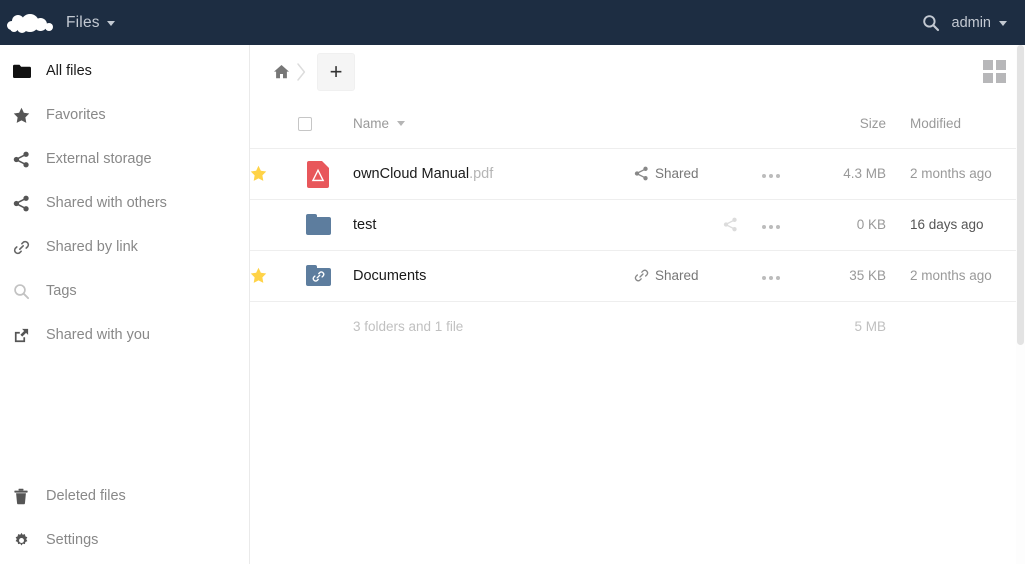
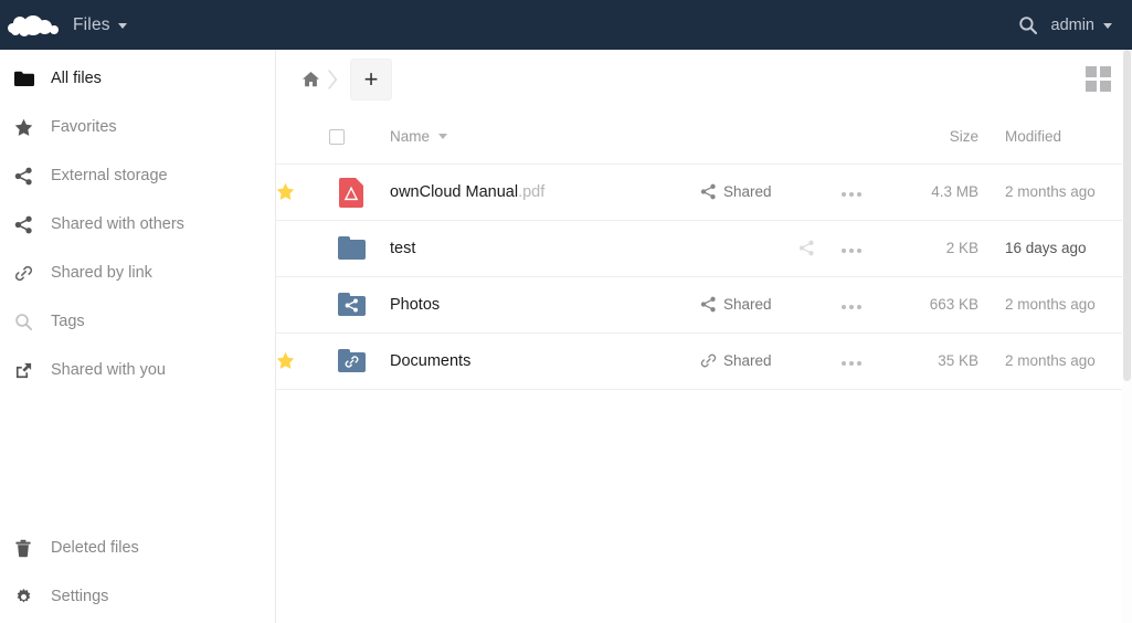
  Files
  admin
  All files
  Favorites
  External storage
  Shared with others
  Shared by link
  Tags
  Shared with you
  Deleted files
  Settings
  +
  		Name			Size	Modified
  	△	ownCloud Manual.pdf	Shared		4.3 MB	2 months ago
- 		test			0 KB	16 days ago
+ 		test			2 KB	16 days ago
+ 		Photos	Shared		663 KB	2 months ago
  		Documents	Shared		35 KB	2 months ago
- 		3 folders and 1 file			5 MB
